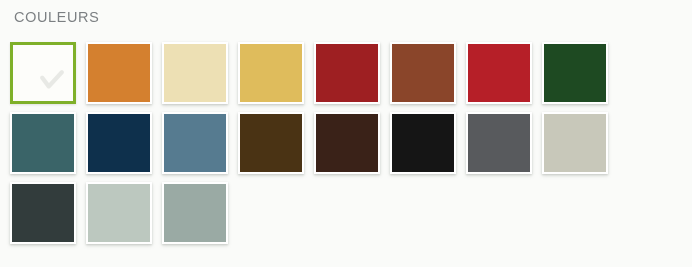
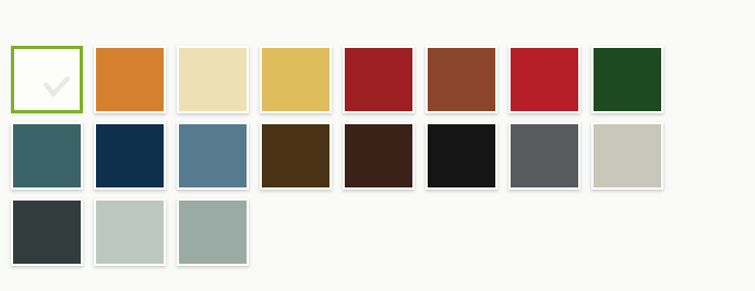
- COULEURS
